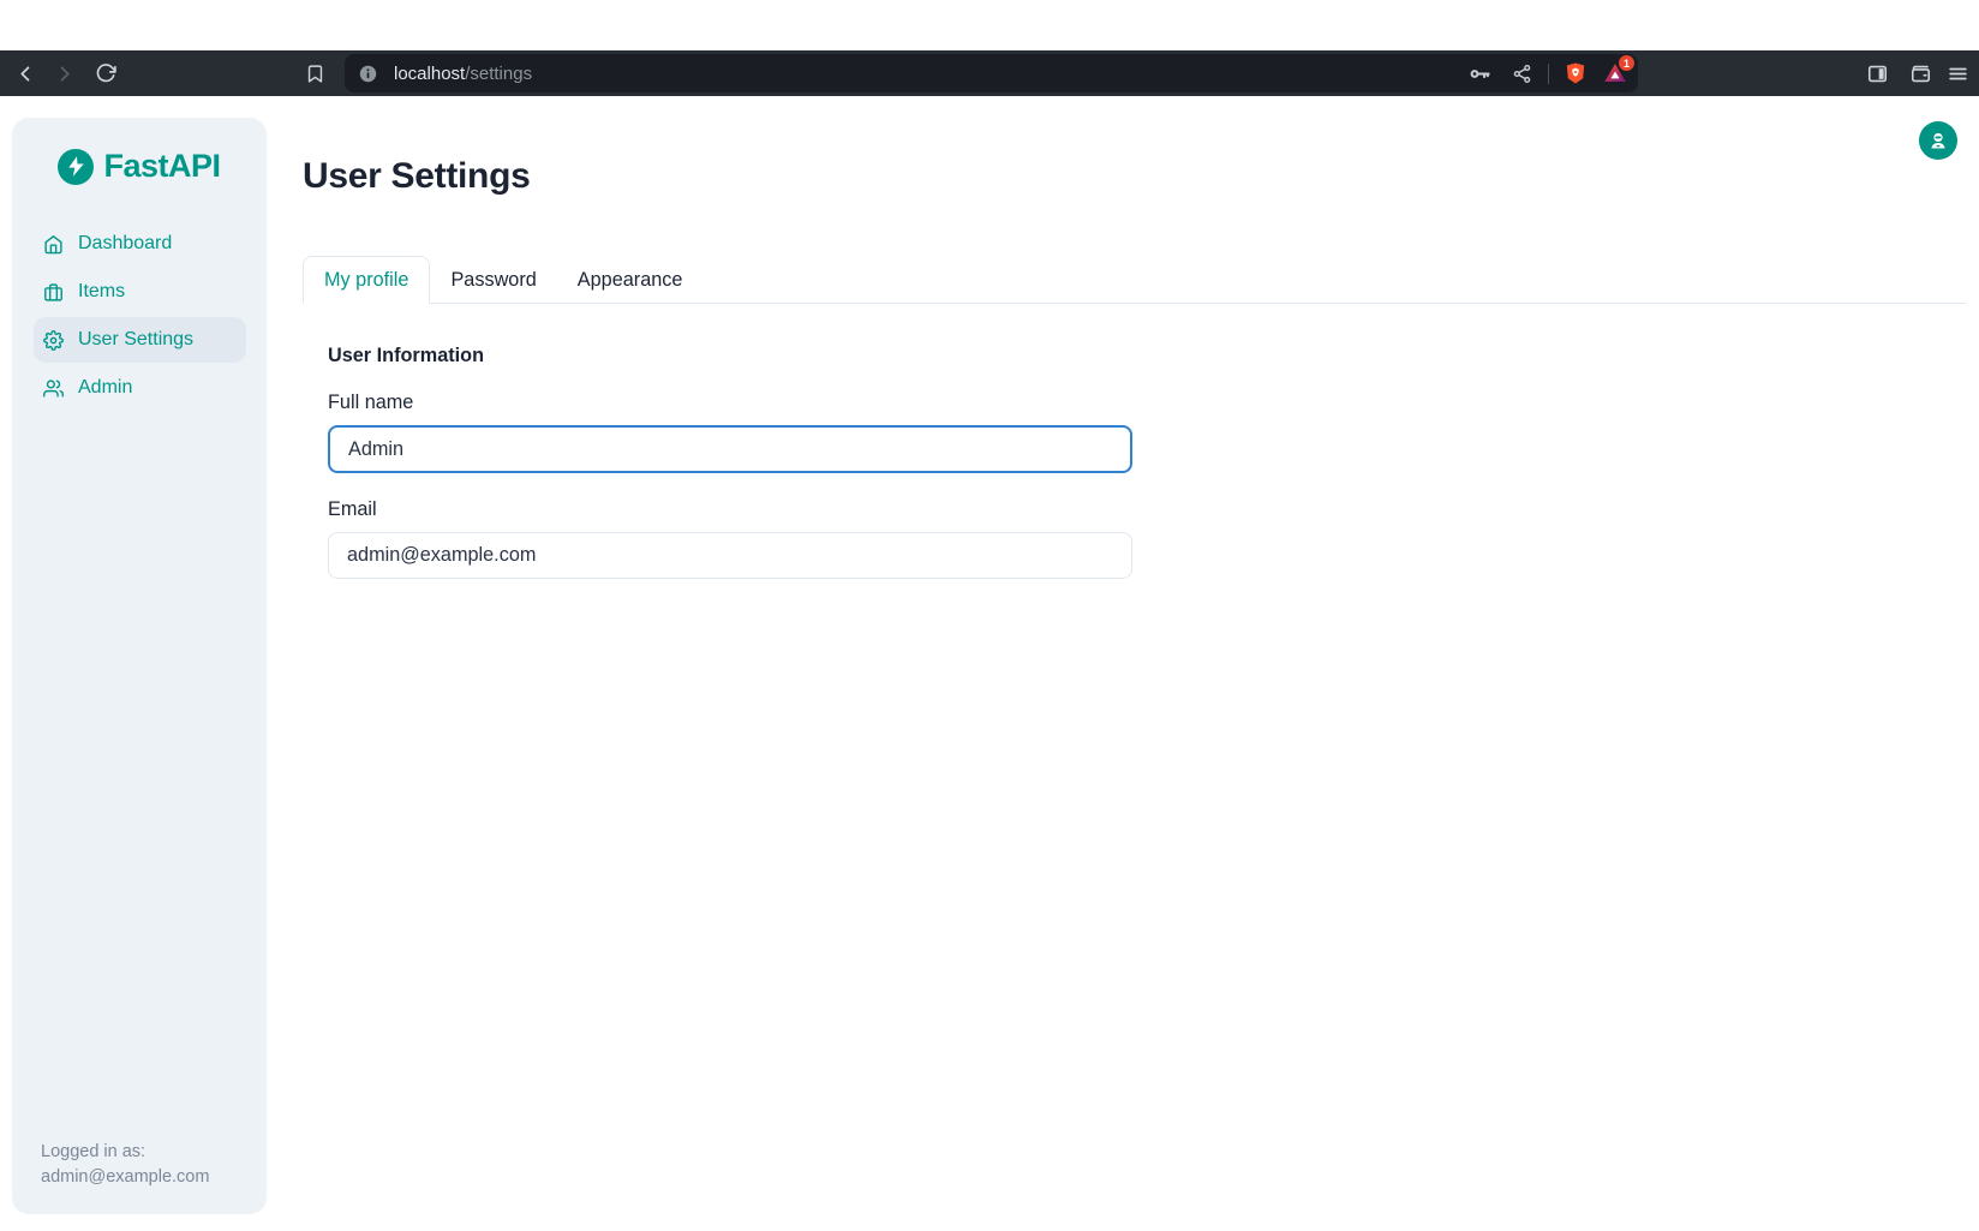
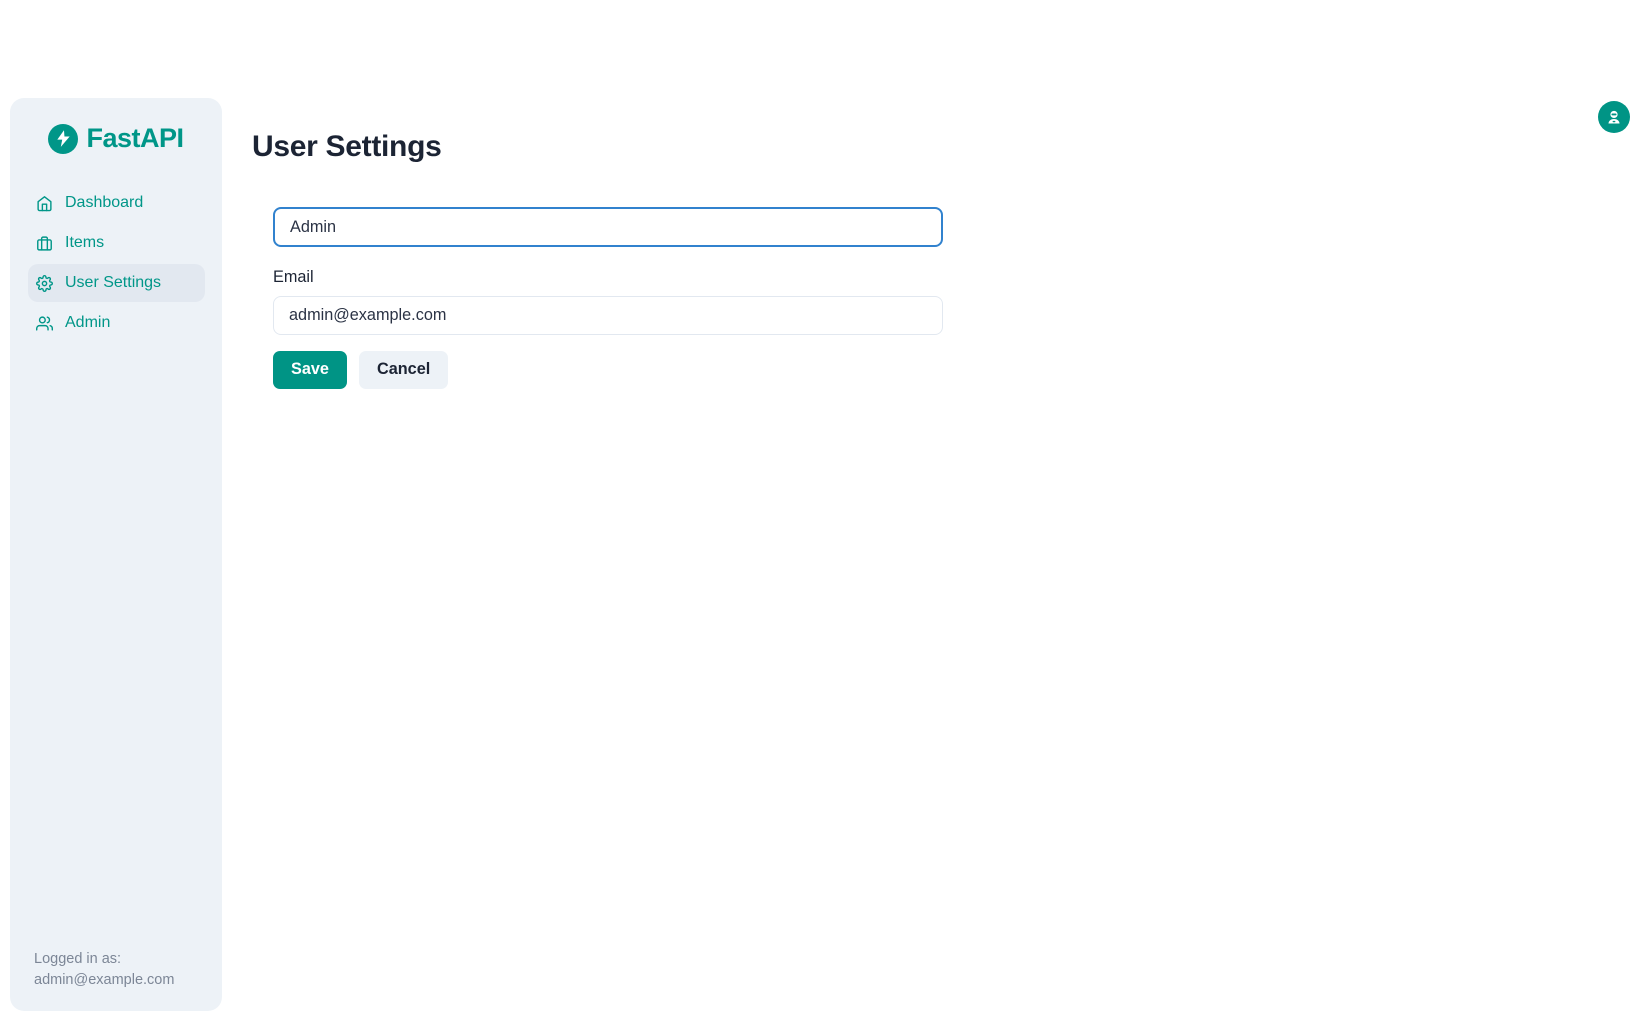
- localhost/settings
- 1
  FastAPI
  Dashboard
  Items
  User Settings
  Admin
  Logged in as:
  admin@example.com
  User Settings
- My profile
- Password
- Appearance
- User Information
- Full name
  Admin
  Email
  admin@example.com
+ Save
+ Cancel
